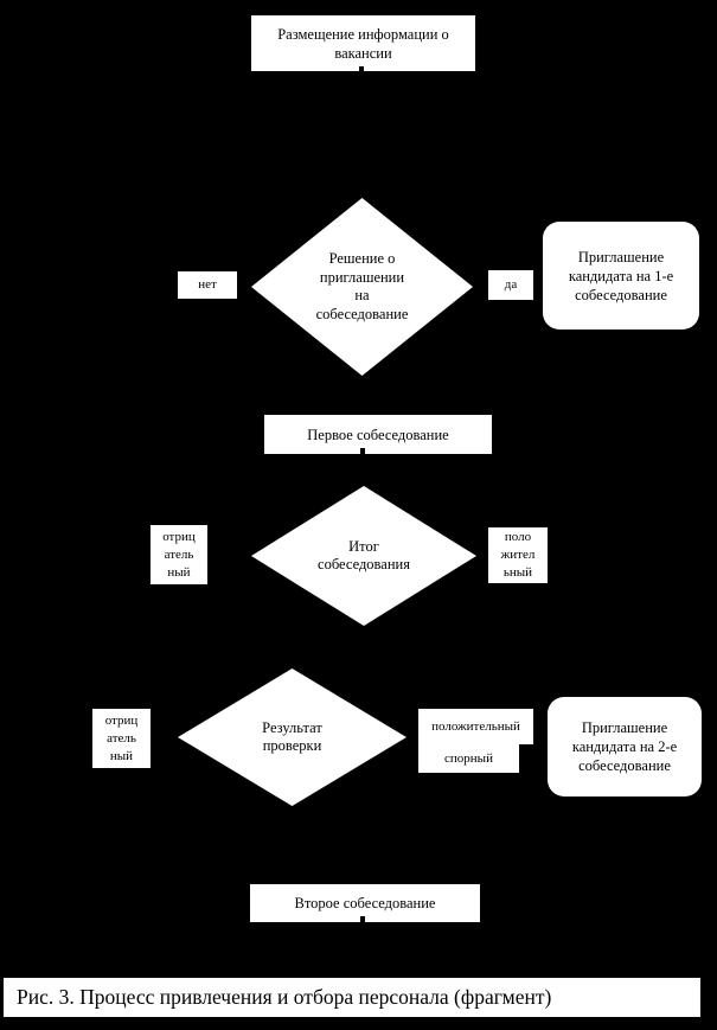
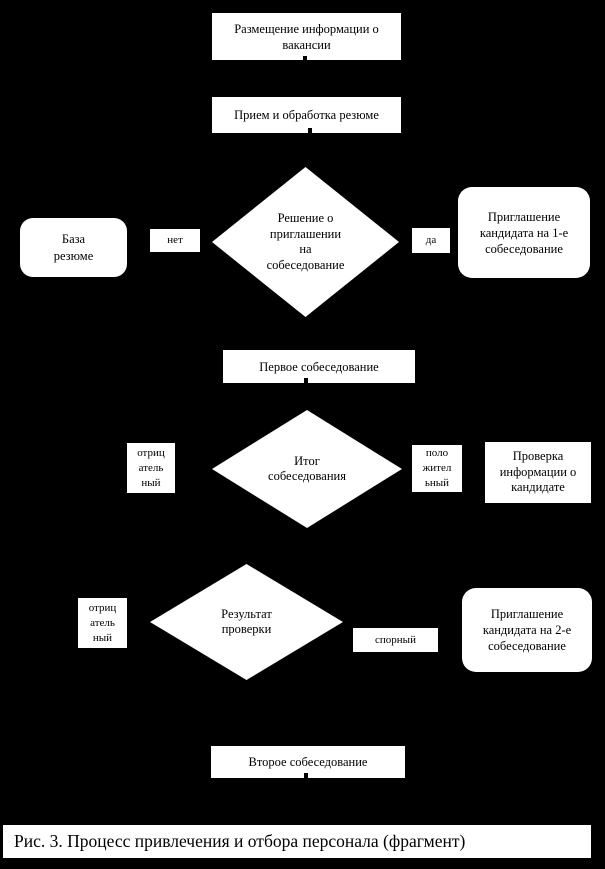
  Размещение информации о
  вакансии
+ Прием и обработка резюме
  Решение о
  приглашении
  на
  собеседование
+ База
+ резюме
  нет
  да
  Приглашение
  кандидата на 1-е
  собеседование
  Первое собеседование
  Итог
  собеседования
  отриц
  атель
  ный
  поло
  жител
  ьный
+ Проверка
+ информации о
+ кандидате
  Результат
  проверки
  отриц
  атель
  ный
- положительный
  спорный
  Приглашение
  кандидата на 2-е
  собеседование
  Второе собеседование
  Рис. 3. Процесс привлечения и отбора персонала (фрагмент)
